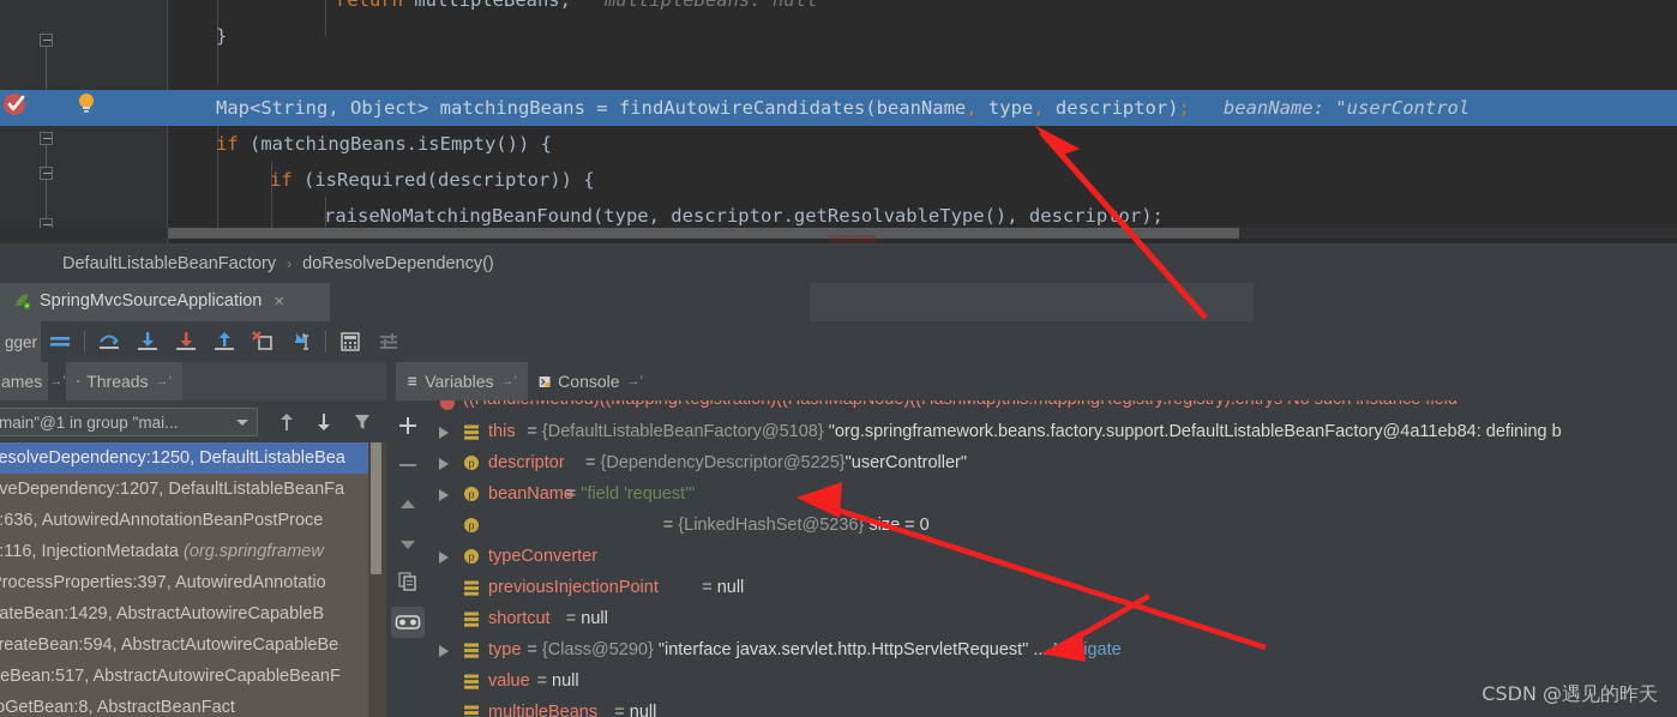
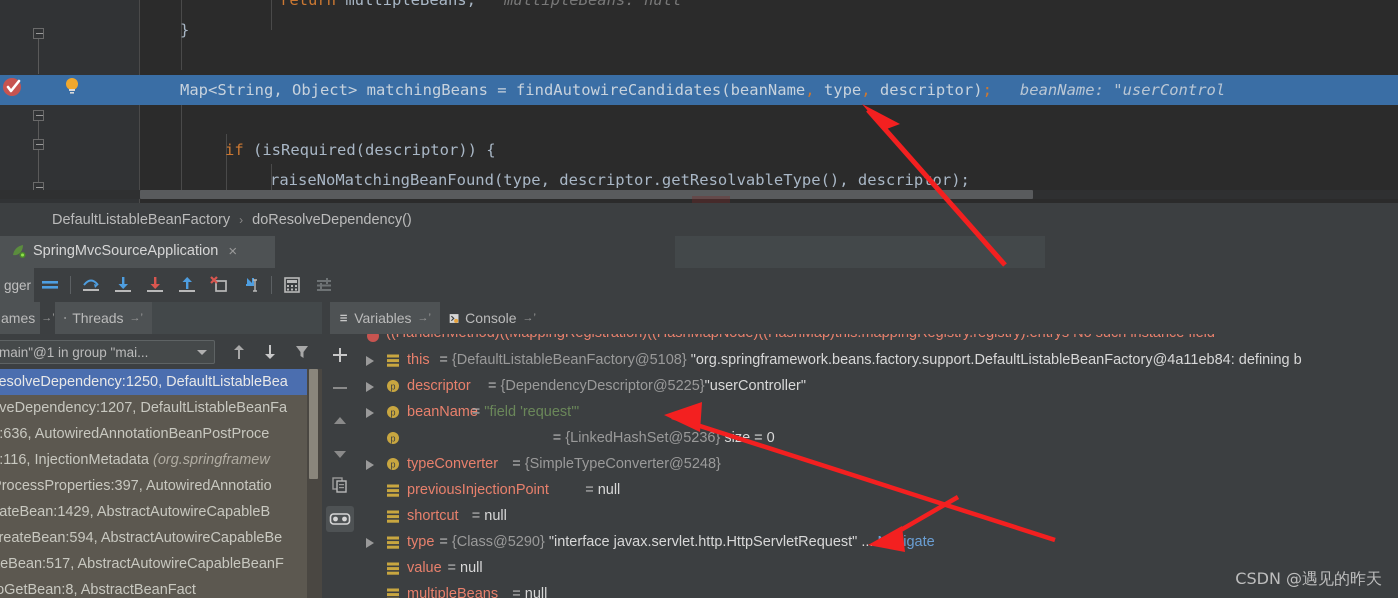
  return multipleBeans; multipleBeans: null
  }
  Map<String, Object> matchingBeans = findAutowireCandidates(beanName, type, descriptor); beanName: "userControl
- if (matchingBeans.isEmpty()) {
  if (isRequired(descriptor)) {
  raiseNoMatchingBeanFound(type, descriptor.getResolvableType(), descripor);
  DefaultListableBeanFactory
  ›
  doResolveDependency()
  SpringMvcSourceApplication
  ×
  gger
  ames
  →’
  Threads
  →’
  Variables
  →’
  Console
  →’
  main"@1 in group "mai...
  esolveDependency:1250, DefaultListableBea
  veDependency:1207, DefaultListableBeanFa
  :636, AutowiredAnnotationBeanPostProce
  :116, InjectionMetadata (org.springframew
  rocessProperties:397, AutowiredAnnotatio
  ateBean:1429, AbstractAutowireCapableB
  reateBean:594, AbstractAutowireCapableBe
  eBean:517, AbstractAutowireCapableBeanF
  oGetBean:8, AbstractBeanFact
  this
  = {DefaultListableBeanFactory@5108} "org.springframework.beans.factory.support.DefaultListableBeanFactory@4a11eb84: defining b
  p
  descriptor
  = {DependencyDescriptor@5225}"userController"
  p
  beanName
  = "field 'request'"
  p
  = {LinkedHashSet@5236} se = 0
  p
  typeConverter
+ = {SimpleTypeConverter@5248}
  previousInjectionPoint
  = null
  shortcut
  = null
  type
  = {Class@5290} "interface javax.servlet.http.HttpServletRequest" ... igate
  value
  = null
  multipleBeans
  = null
  CSDN @遇见的昨天
